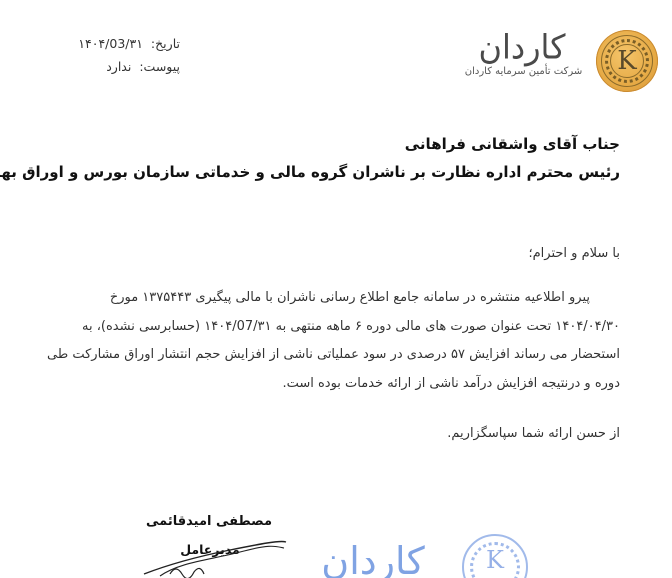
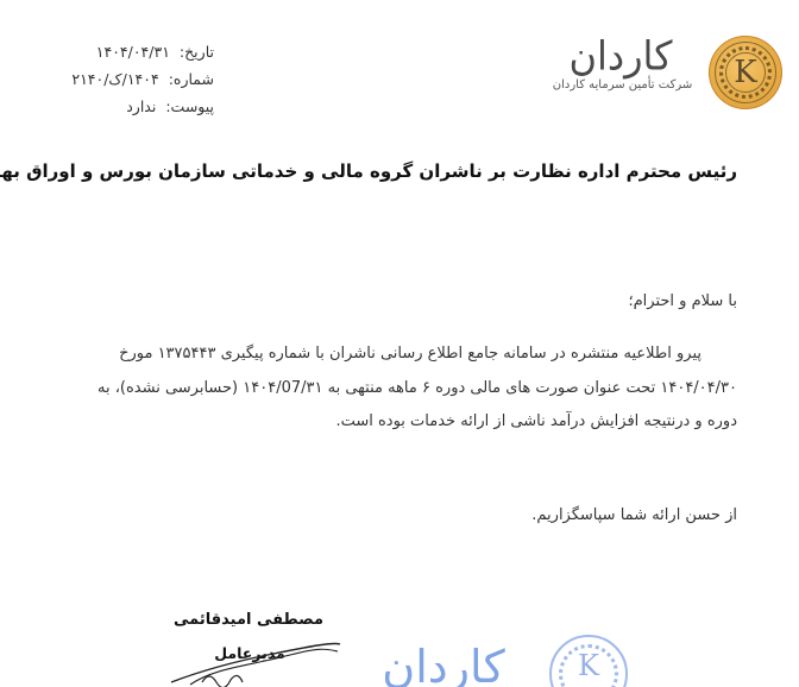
- تاریخ: ۱۴۰۴/03/۳۱
+ تاریخ: ۱۴۰۴/۰۴/۳۱
+ شماره: ۱۴۰۴/ک/۲۱۴۰
  پیوست: ندارد
  K
  کاردان
  شرکت تأمین سرمایه کاردان
- جناب آقای واشقانی فراهانی
  رئیس محترم اداره نظارت بر ناشران گروه مالی و خدماتی سازمان بورس و اوراق به
  با سلام و احترام؛
- پیرو اطلاعیه منتشره در سامانه جامع اطلاع رسانی ناشران با مالی پیگیری ۱۳۷۵۴۴۳ مورخ
+ پیرو اطلاعیه منتشره در سامانه جامع اطلاع رسانی ناشران با شماره پیگیری ۱۳۷۵۴۴۳ مورخ
  ۱۴۰۴/۰۴/۳۰ تحت عنوان صورت های مالی دوره ۶ ماهه منتهی به ۱۴۰۴/07/۳۱ (حسابرسی نشده)، به
- استحضار می رساند افزایش ۵۷ درصدی در سود عملیاتی ناشی از افزایش حجم انتشار اوراق مشارکت طی
  دوره و درنتیجه افزایش درآمد ناشی از ارائه خدمات بوده است.
  از حسن ارائه شما سپاسگزاریم.
  مصطفی امیدقائمی
  دیرعامل
  کاردان
  K
